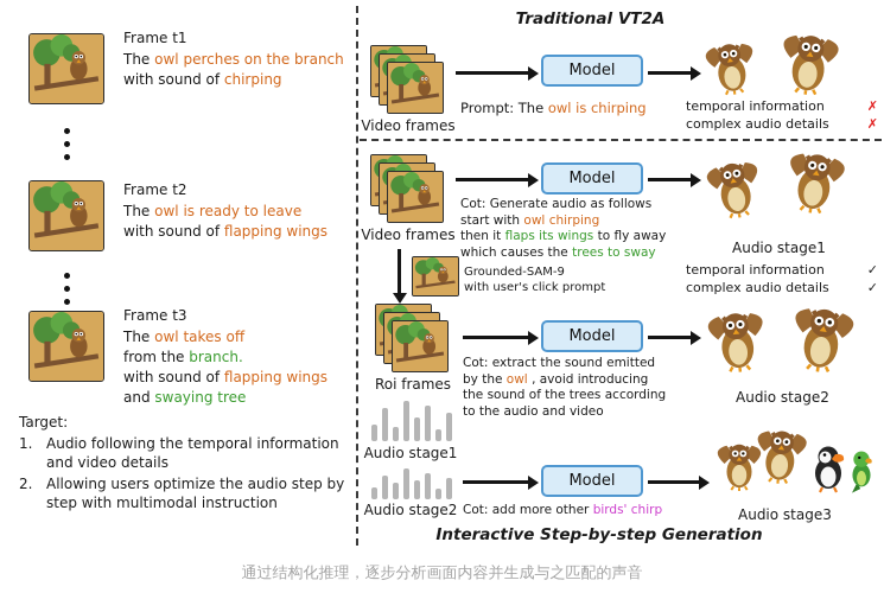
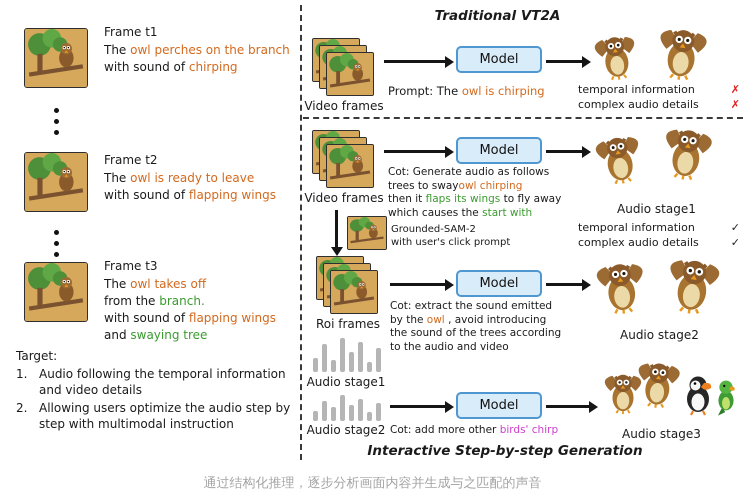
  Frame t1
  The owl perches on the branch
  with sound of chirping
  Frame t2
  The owl is ready to leave
  with sound of flapping wings
  Frame t3
  The owl takes off
  from the branch.
  with sound of flapping wings
  and swaying tree
  Target:
  1.
  Audio following the temporal information and video details
  2.
  Allowing users optimize the audio step by step with multimodal instruction
  Traditional VT2A
  Video frames
  Model
  Prompt: The owl is chirping
  temporal information
  ✗
  complex audio details
  ✗
  Video frames
  Model
  Audio stage1
  Cot: Generate audio as follows
- start with owl chirping
+ trees to swayowl chirping
  then it flaps its wings to fly away
- which causes the trees to sway
+ which causes the start with
  temporal information
  ✓
  complex audio details
  ✓
- Grounded-SAM-9
+ Grounded-SAM-2
  with user's click prompt
  Roi frames
  Model
  Audio stage2
  Cot: extract the sound emitted
  by the owl , avoid introducing
  the sound of the trees according
  to the audio and video
  Audio stage1
  Audio stage2
  Model
  Cot: add more other birds' chirp
  Audio stage3
  Interactive Step-by-step Generation
  通过结构化推理，逐步分析画面内容并生成与之匹配的声音
